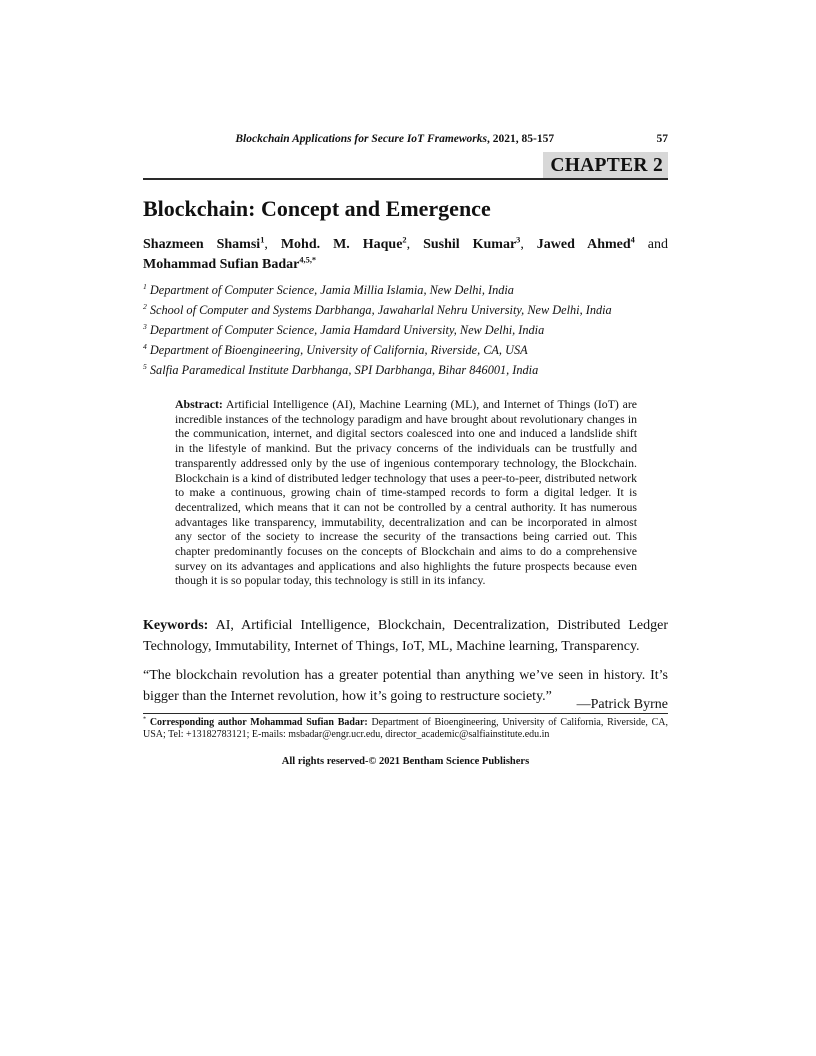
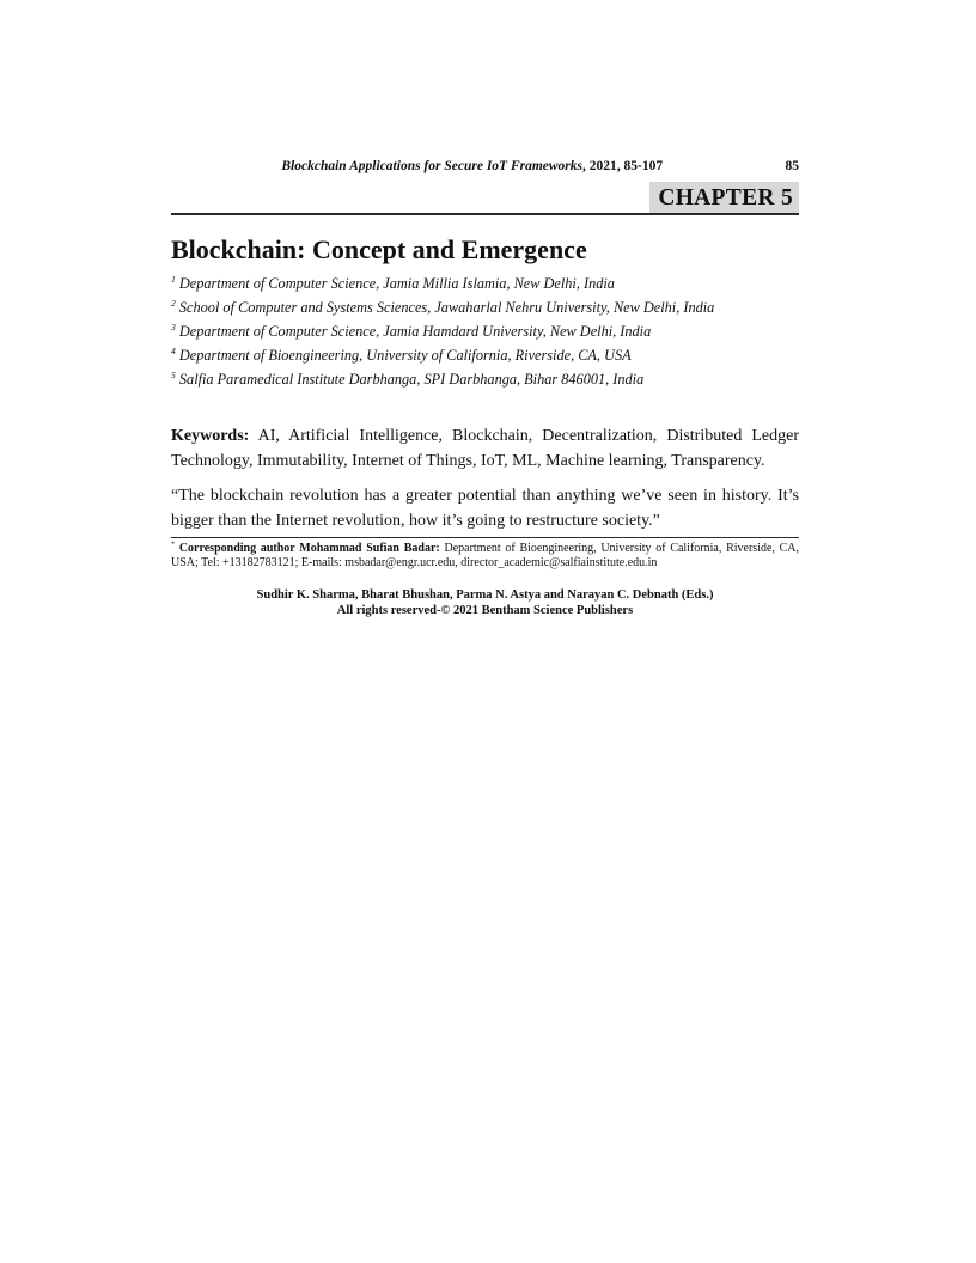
- Blockchain Applications for Secure IoT Frameworks, 2021, 85-157
+ Blockchain Applications for Secure IoT Frameworks, 2021, 85-107
- 57
+ 85
- CHAPTER 2
+ CHAPTER 5
  Blockchain: Concept and Emergence
- Shazmeen Shamsi1, Mohd. M. Haque2, Sushil Kumar3, Jawed Ahmed4 and Mohammad Sufian Badar4,5,*
  1 Department of Computer Science, Jamia Millia Islamia, New Delhi, India
- 2 School of Computer and Systems Darbhanga, Jawaharlal Nehru University, New Delhi, India
+ 2 School of Computer and Systems Sciences, Jawaharlal Nehru University, New Delhi, India
  3 Department of Computer Science, Jamia Hamdard University, New Delhi, India
  4 Department of Bioengineering, University of California, Riverside, CA, USA
  5 Salfia Paramedical Institute Darbhanga, SPI Darbhanga, Bihar 846001, India
- Abstract: Artificial Intelligence (AI), Machine Learning (ML), and Internet of Things (IoT) are incredible instances of the technology paradigm and have brought about revolutionary changes in the communication, internet, and digital sectors coalesced into one and induced a landslide shift in the lifestyle of mankind. But the privacy concerns of the individuals can be trustfully and transparently addressed only by the use of ingenious contemporary technology, the Blockchain. Blockchain is a kind of distributed ledger technology that uses a peer-to-peer, distributed network to make a continuous, growing chain of time-stamped records to form a digital ledger. It is decentralized, which means that it can not be controlled by a central authority. It has numerous advantages like transparency, immutability, decentralization and can be incorporated in almost any sector of the society to increase the security of the transactions being carried out. This chapter predominantly focuses on the concepts of Blockchain and aims to do a comprehensive survey on its advantages and applications and also highlights the future prospects because even though it is so popular today, this technology is still in its infancy.
  Keywords: AI, Artificial Intelligence, Blockchain, Decentralization, Distributed Ledger Technology, Immutability, Internet of Things, IoT, ML, Machine learning, Transparency.
  “The blockchain revolution has a greater potential than anything we’ve seen in history. It’s bigger than the Internet revolution, how it’s going to restructure society.”
- —Patrick Byrne
  Corresponding author Mohammad Sufian Badar: Department of Bioengineering, University of California, Riverside, CA, USA; Tel: +13182783121; E-mails: msbadar@engr.ucr.edu, director_academic@salfiainstitute.edu.in
+ Sudhir K. Sharma, Bharat Bhushan, Parma N. Astya and Narayan C. Debnath (Eds.)
  All rights reserved-© 2021 Bentham Science Publishers
